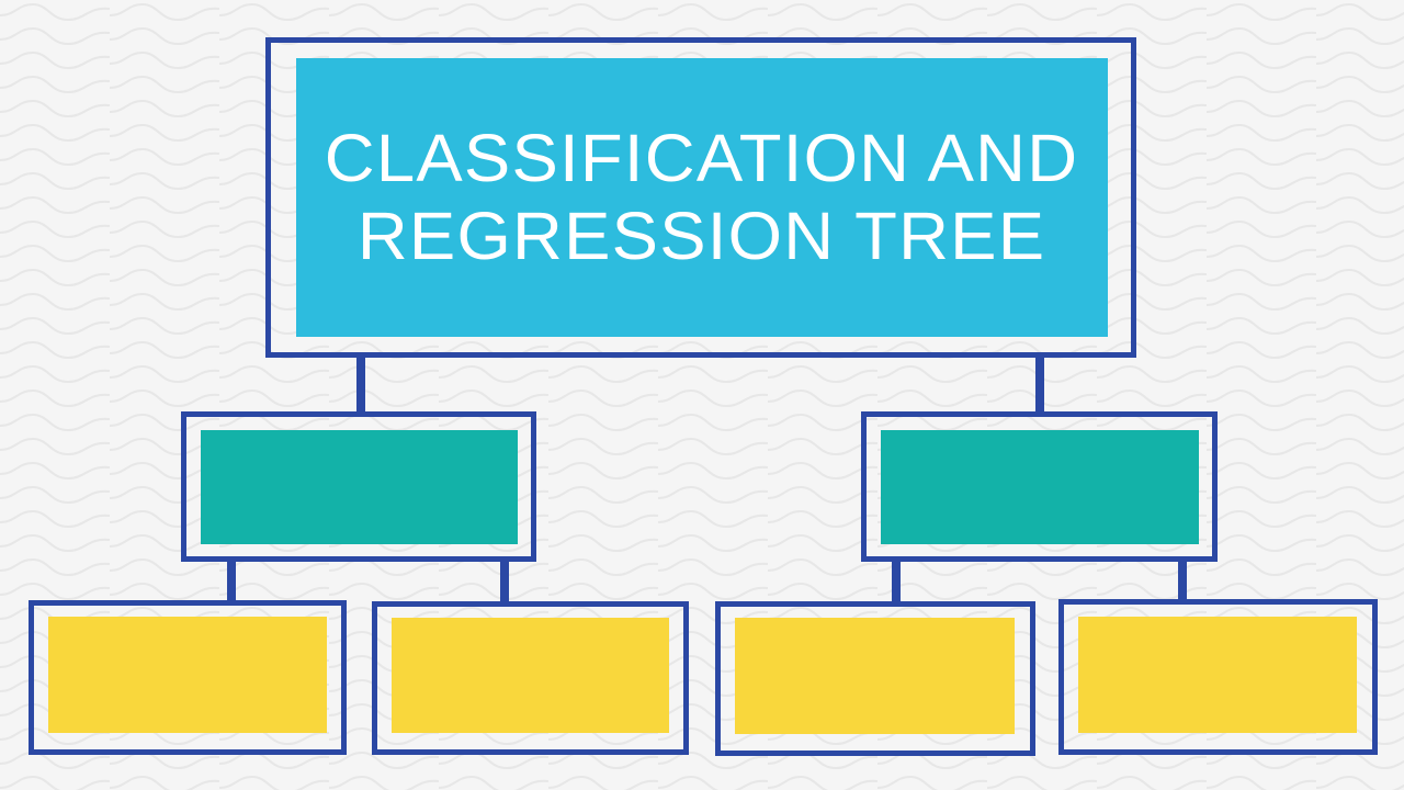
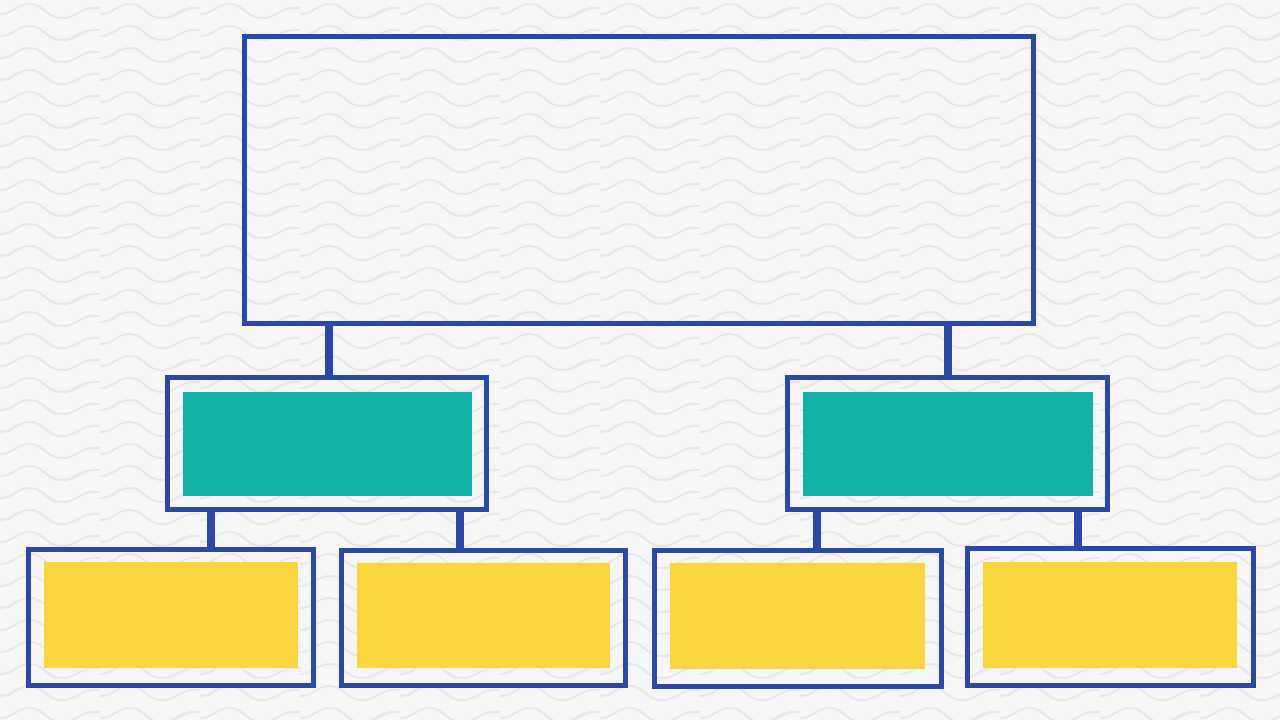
- CLASSIFICATION AND
- REGRESSION TREE
